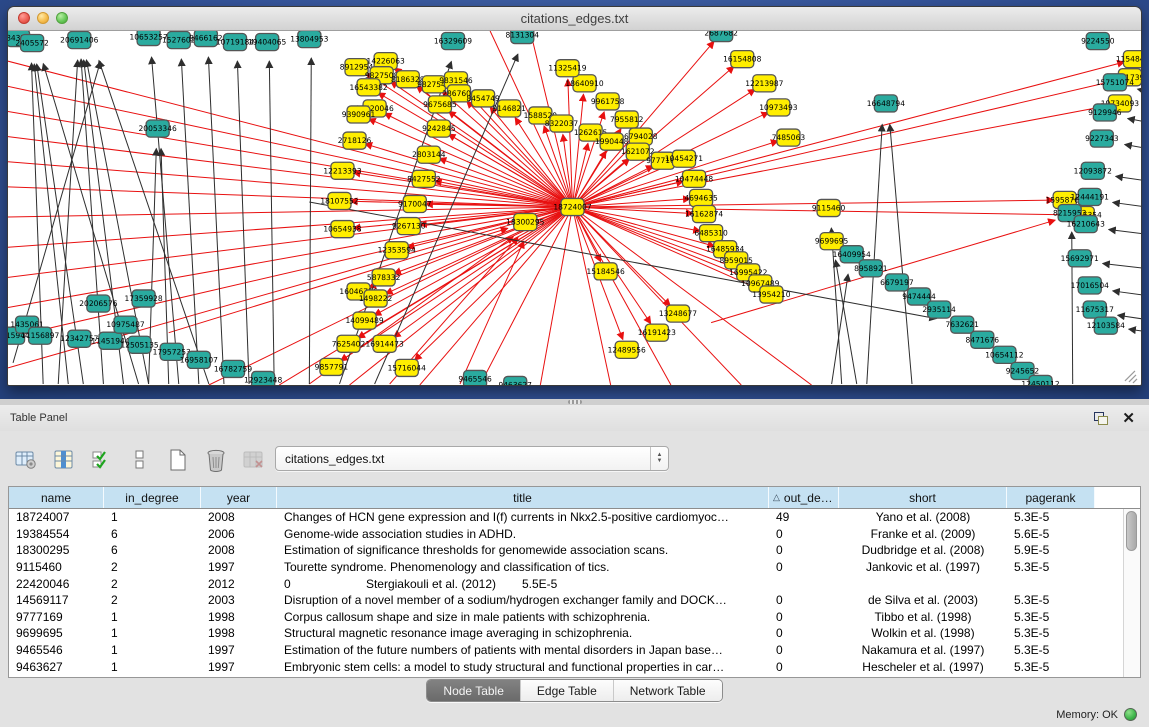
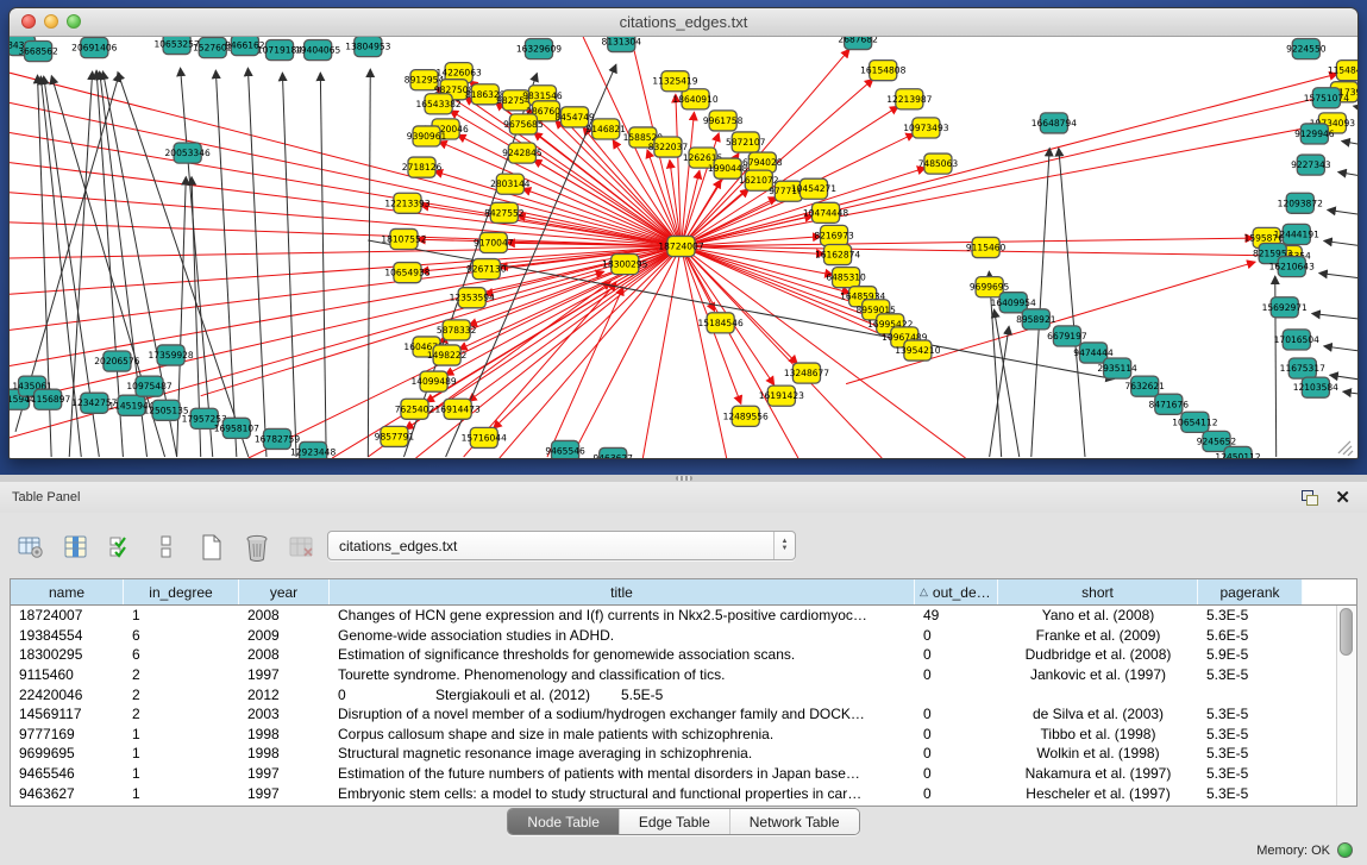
  citations_edges.txt
  18724007
  18300295
  8912954
  14226063
  982750
  16543382
  818632
  982754
  9831546
  286760
  9675685
  8454749
  9146821
  158852
  8322037
  126261
  18640910
  11325419
  9390961
  2718126
  9242845
  2803144
  12213393
  8427552
  18107552
  9170047
  9267130
  10654938
  12353594
  5878332
  1498222
  14099489
  7625402
  16914473
  9857791
  15716044
  9961758
- 7955812
+ 5872107
  1990448
  6794028
  1621072
  97771
  16154808
  12213987
  10973493
  7485063
  10454271
  10474448
- 4694635
+ 8216973
  16162874
  6485310
  16485934
  8959015
  16995422
  10967489
  13954210
  15184546
  13248677
  16191423
  12489556
  1595876
  9115460
  9699695
- 2405572
+ 3668562
  20691406
  10653257
  1527602
  9466162
  10719184
  19404065
  13804953
  16329609
  8131304
  2687682
  9224550
  20053346
  16648794
  16409954
  8958921
  6679197
  9474444
  2935114
  7632621
  8471676
  10654112
  9245652
  12450112
  15751074
  9129946
  9227343
  12093872
  12444191
  8215953
  16210643
  15692971
  17016504
  11675317
  12103584
  15944
  1435061
  11156897
  12342757
  11451944
  20206576
  17359928
  10975487
  12505135
  1795725
  16958107
  16782759
  12923448
  9465546
  Table Panel
  ✕
  citations_edges.txt
  name
  in_degree
  year
  title
  △
  out_de…
  short
  pagerank
  18724007
  1
  2008
  Changes of HCN gene expression and I(f) currents in Nkx2.5-positive cardiomyoc…
  49
  Yano et al. (2008)
  5.3E-5
  19384554
  6
- 2006
+ 2009
  Genome-wide association studies in ADHD.
  0
  Franke et al. (2009)
  5.6E-5
  18300295
  6
  2008
  Estimation of significance thresholds for genomewide association scans.
  0
  Dudbridge et al. (2008)
  5.9E-5
  9115460
  2
  1997
  Tourette syndrome. Phenomenology and classification of tics.
  0
  Jankovic et al. (1997)
  5.3E-5
  22420046
  2
  2012
  0
  Stergiakouli et al. (2012)
  5.5E-5
  14569117
  2
  2003
  Disruption of a novel member of a sodium/hydrogen exchanger family and DOCK…
  0
  de Silva et al. (2003)
  5.3E-5
  9777169
  1
  1998
  Corpus callosum shape and size in male patients with schizophrenia.
  0
  Tibbo et al. (1998)
  5.3E-5
  9699695
  1
  1998
  Structural magnetic resonance image averaging in schizophrenia.
  0
  Wolkin et al. (1998)
  5.3E-5
  9465546
  1
  1997
  Estimation of the future numbers of patients with mental disorders in Japan base…
  0
  Nakamura et al. (1997)
  5.3E-5
  9463627
  1
  1997
  Embryonic stem cells: a model to study structural and functional properties in car…
  0
  Hescheler et al. (1997)
  5.3E-5
  Node Table
  Edge Table
  Network Table
  Memory: OK
